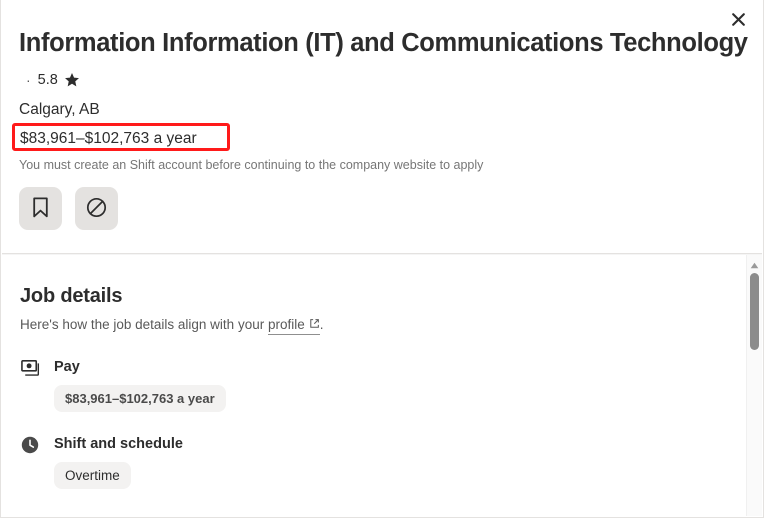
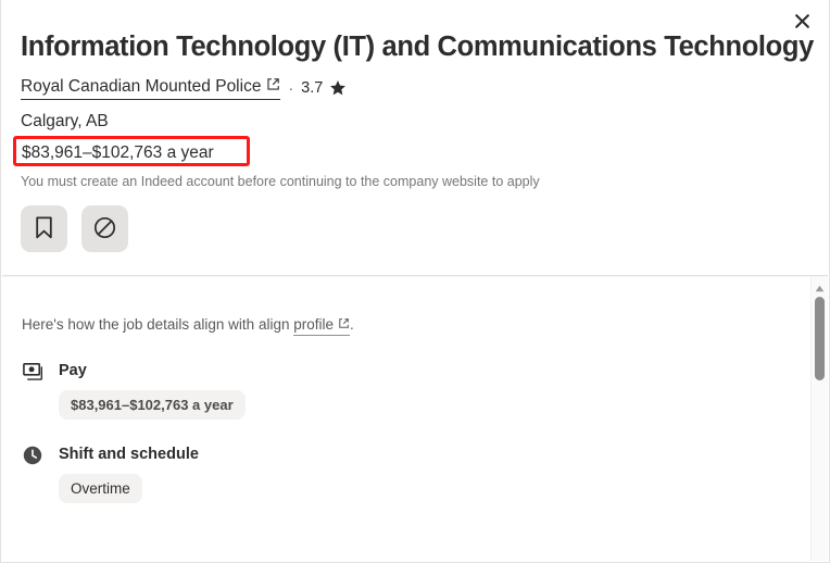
- Information Information (IT) and Communications Technology
+ Information Technology (IT) and Communications Technology
+ Royal Canadian Mounted Police
  ·
- 5.8
+ 3.7
  Calgary, AB
  $83,961–$102,763 a year
- You must create an Shift account before continuing to the company website to apply
+ You must create an Indeed account before continuing to the company website to apply
- Job details
- Here's how the job details align with your
+ Here's how the job details align with align
  profile
  .
  Pay
  $83,961–$102,763 a year
  Shift and schedule
  Overtime
